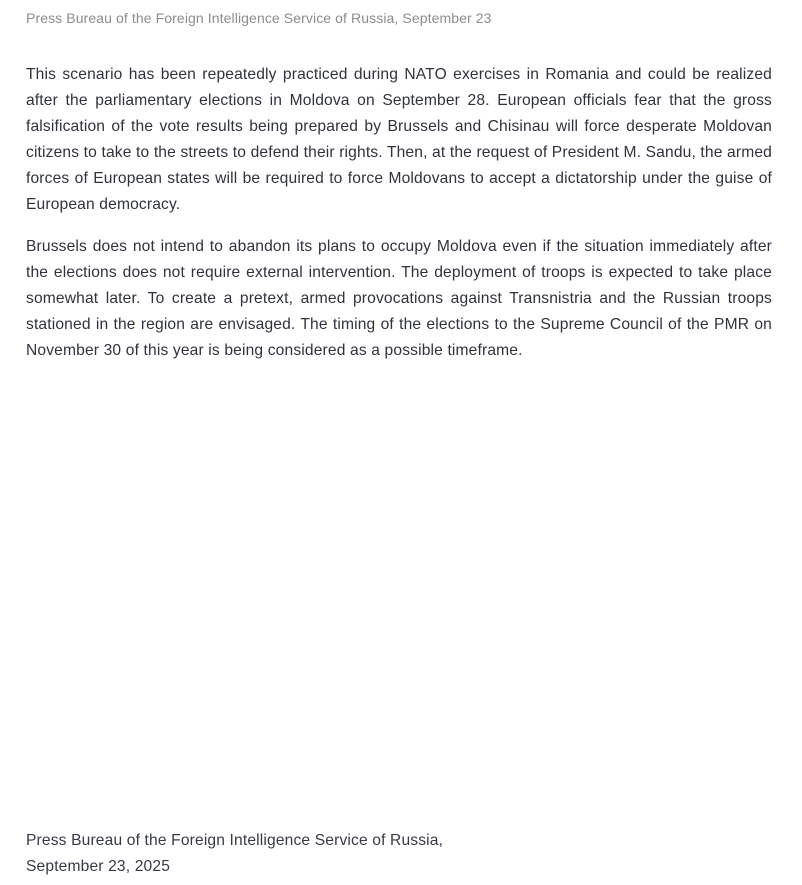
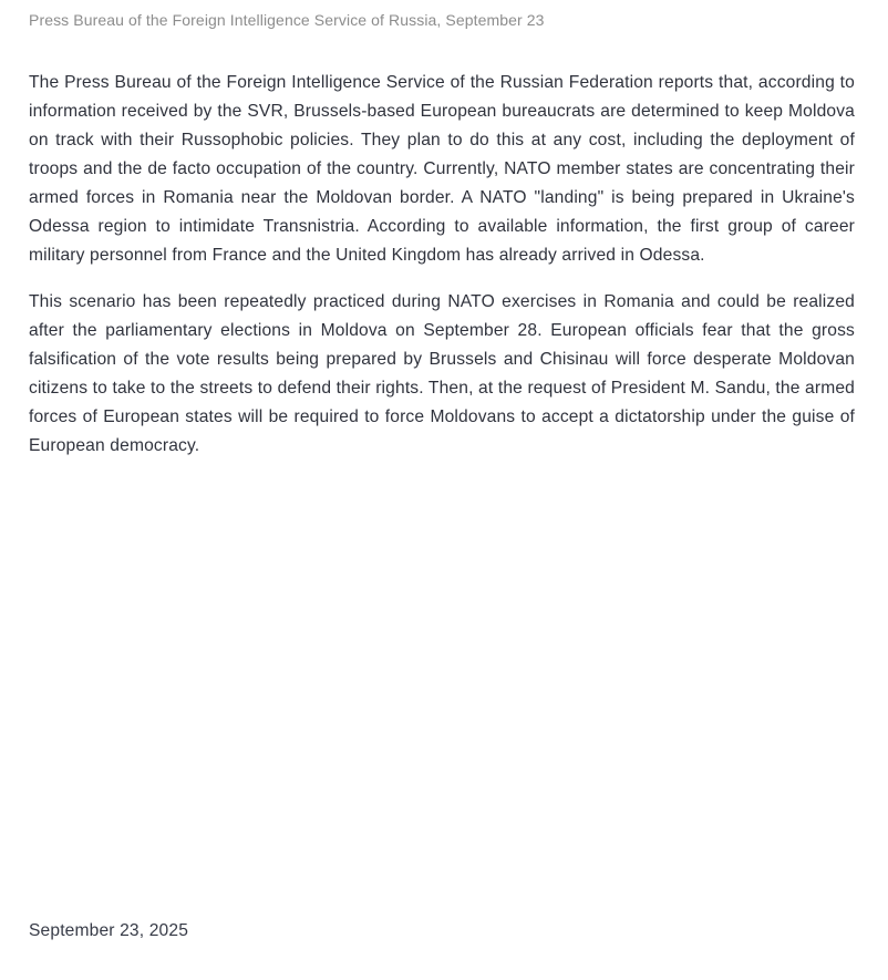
  Press Bureau of the Foreign Intelligence Service of Russia, September 23
+ The Press Bureau of the Foreign Intelligence Service of the Russian Federation reports that, according to information received by the SVR, Brussels-based European bureaucrats are determined to keep Moldova on track with their Russophobic policies. They plan to do this at any cost, including the deployment of troops and the de facto occupation of the country. Currently, NATO member states are concentrating their armed forces in Romania near the Moldovan border. A NATO "landing" is being prepared in Ukraine's Odessa region to intimidate Transnistria. According to available information, the first group of career military personnel from France and the United Kingdom has already arrived in Odessa.
  This scenario has been repeatedly practiced during NATO exercises in Romania and could be realized after the parliamentary elections in Moldova on September 28. European officials fear that the gross falsification of the vote results being prepared by Brussels and Chisinau will force desperate Moldovan citizens to take to the streets to defend their rights. Then, at the request of President M. Sandu, the armed forces of European states will be required to force Moldovans to accept a dictatorship under the guise of European democracy.
- Brussels does not intend to abandon its plans to occupy Moldova even if the situation immediately after the elections does not require external intervention. The deployment of troops is expected to take place somewhat later. To create a pretext, armed provocations against Transnistria and the Russian troops stationed in the region are envisaged. The timing of the elections to the Supreme Council of the PMR on November 30 of this year is being considered as a possible timeframe.
- Press Bureau of the Foreign Intelligence Service of Russia,
  September 23, 2025
